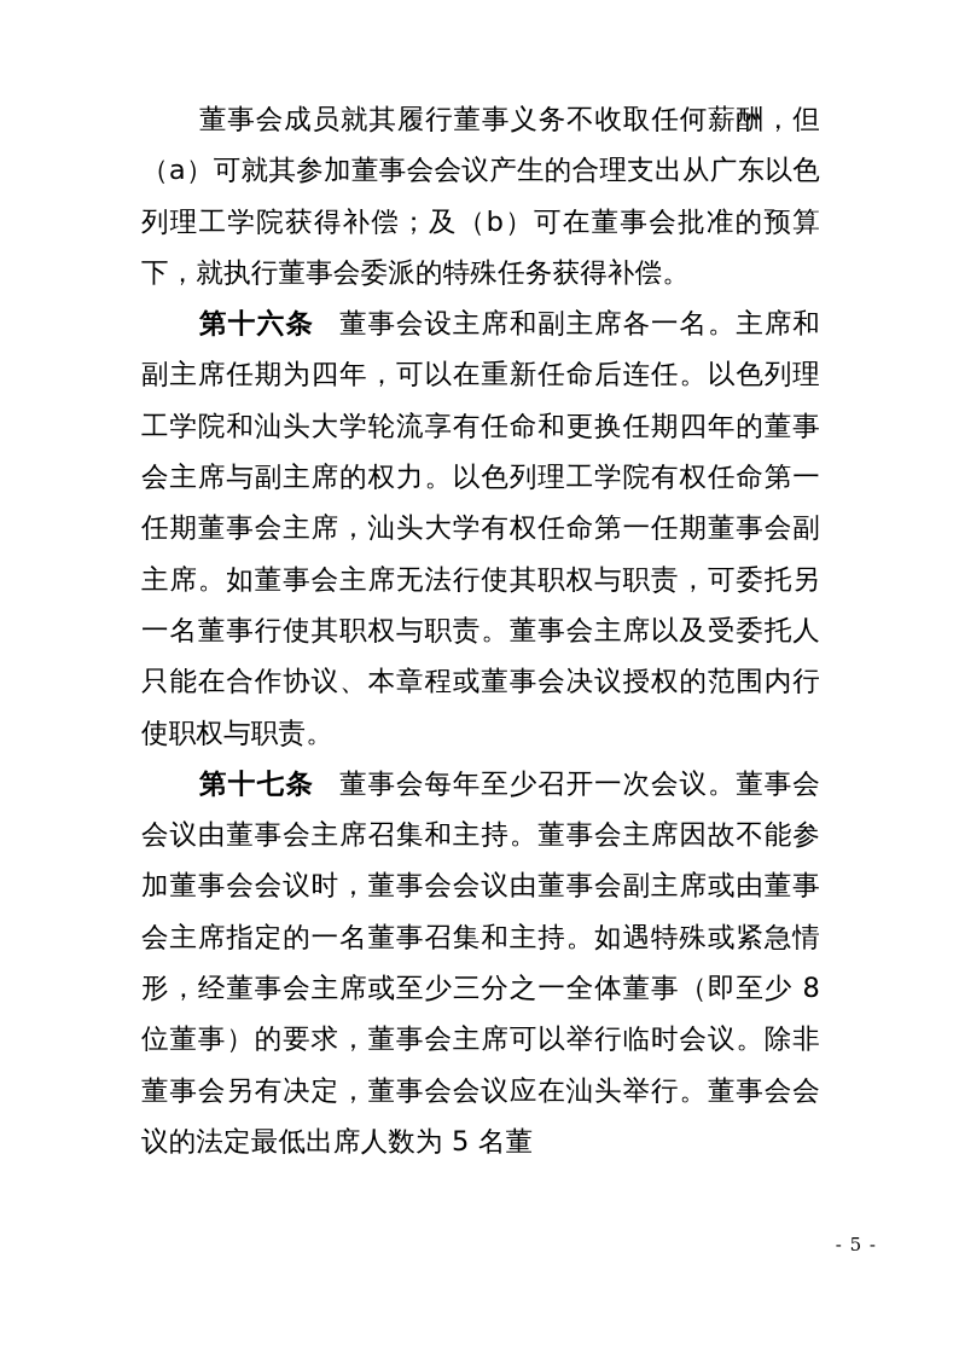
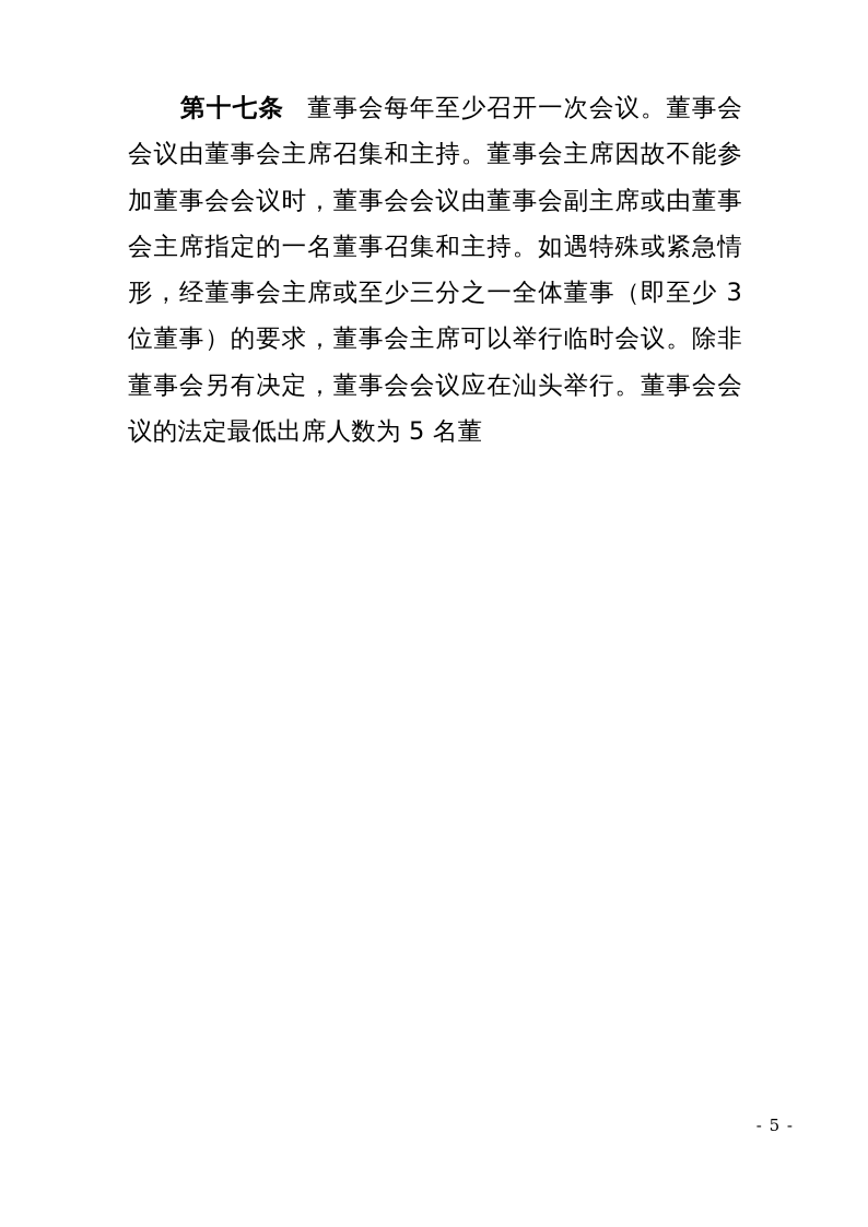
- 董事会成员就其履行董事义务不收取任何薪酬，但（a）可就其参加董事会会议产生的合理支出从广东以色列理工学院获得补偿；及（b）可在董事会批准的预算下，就执行董事会委派的特殊任务获得补偿。
- 第十六条 董事会设主席和副主席各一名。主席和副主席任期为四年，可以在重新任命后连任。以色列理工学院和汕头大学轮流享有任命和更换任期四年的董事会主席与副主席的权力。以色列理工学院有权任命第一任期董事会主席，汕头大学有权任命第一任期董事会副主席。如董事会主席无法行使其职权与职责，可委托另一名董事行使其职权与职责。董事会主席以及受委托人只能在合作协议、本章程或董事会决议授权的范围内行使职权与职责。
- 第十七条 董事会每年至少召开一次会议。董事会会议由董事会主席召集和主持。董事会主席因故不能参加董事会会议时，董事会会议由董事会副主席或由董事会主席指定的一名董事召集和主持。如遇特殊或紧急情形，经董事会主席或至少三分之一全体董事（即至少 8 位董事）的要求，董事会主席可以举行临时会议。除非董事会另有决定，董事会会议应在汕头举行。董事会会议的法定最低出席人数为 5 名董
+ 第十七条 董事会每年至少召开一次会议。董事会会议由董事会主席召集和主持。董事会主席因故不能参加董事会会议时，董事会会议由董事会副主席或由董事会主席指定的一名董事召集和主持。如遇特殊或紧急情形，经董事会主席或至少三分之一全体董事（即至少 3 位董事）的要求，董事会主席可以举行临时会议。除非董事会另有决定，董事会会议应在汕头举行。董事会会议的法定最低出席人数为 5 名董
  - 5 -
